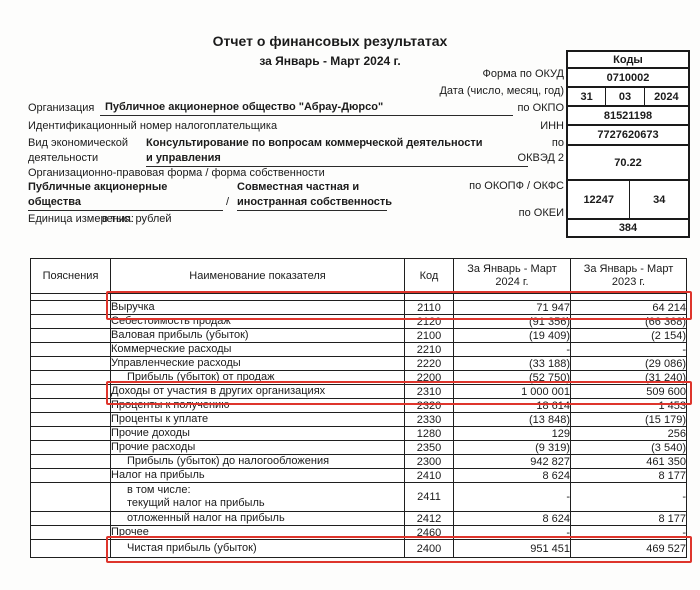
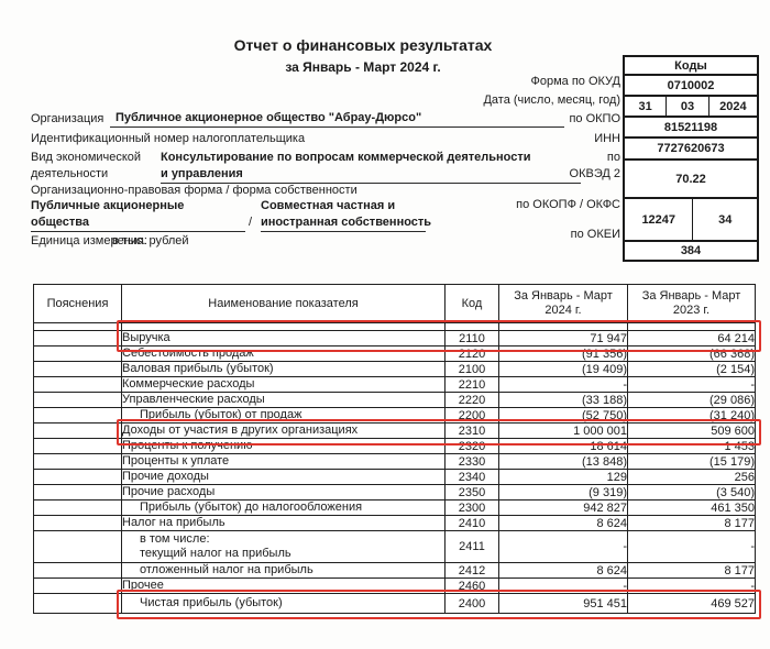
  Отчет о финансовых результатах
  за Январь - Март 2024 г.
  Форма по ОКУД
  Дата (число, месяц, год)
  по ОКПО
  ИНН
  по
  ОКВЭД 2
  по ОКОПФ / ОКФС
  по ОКЕИ
  Организация
  Публичное акционерное общество "Абрау-Дюрсо"
  Идентификационный номер налогоплательщика
  Вид экономической
  деятельности
  Консультирование по вопросам коммерческой деятельности
  и управления
  Организационно-правовая форма / форма собственности
  Публичные акционерные
  общества
  /
  Совместная частная и
  иностранная собственность
  Единица измерения:
  в тыс. рублей
  Коды
  0710002
  31
  03
  2024
  81521198
  7727620673
  70.22
  12247
  34
  384
  Пояснения	Наименование показателя	Код	За Январь - Март 2024 г.	За Январь - Март 2023 г.
  	Выручка	2110	71 947	64 214
  	Себестоимость продаж	2120	(91 356)	(66 368)
  	Валовая прибыль (убыток)	2100	(19 409)	(2 154)
  	Коммерческие расходы	2210	-	-
  	Управленческие расходы	2220	(33 188)	(29 086)
  	Прибыль (убыток) от продаж	2200	(52 750)	(31 240)
  	Доходы от участия в других организациях	2310	1 000 001	509 600
  	Проценты к получению	2320	18 614	1 453
  	Проценты к уплате	2330	(13 848)	(15 179)
- 	Прочие доходы	1280	129	256
+ 	Прочие доходы	2340	129	256
  	Прочие расходы	2350	(9 319)	(3 540)
  	Прибыль (убыток) до налогообложения	2300	942 827	461 350
  	Налог на прибыль	2410	8 624	8 177
  	в том числе:текущий налог на прибыль	2411	-	-
  	отложенный налог на прибыль	2412	8 624	8 177
  	Прочее	2460	-	-
  	Чистая прибыль (убыток)	2400	951 451	469 527
